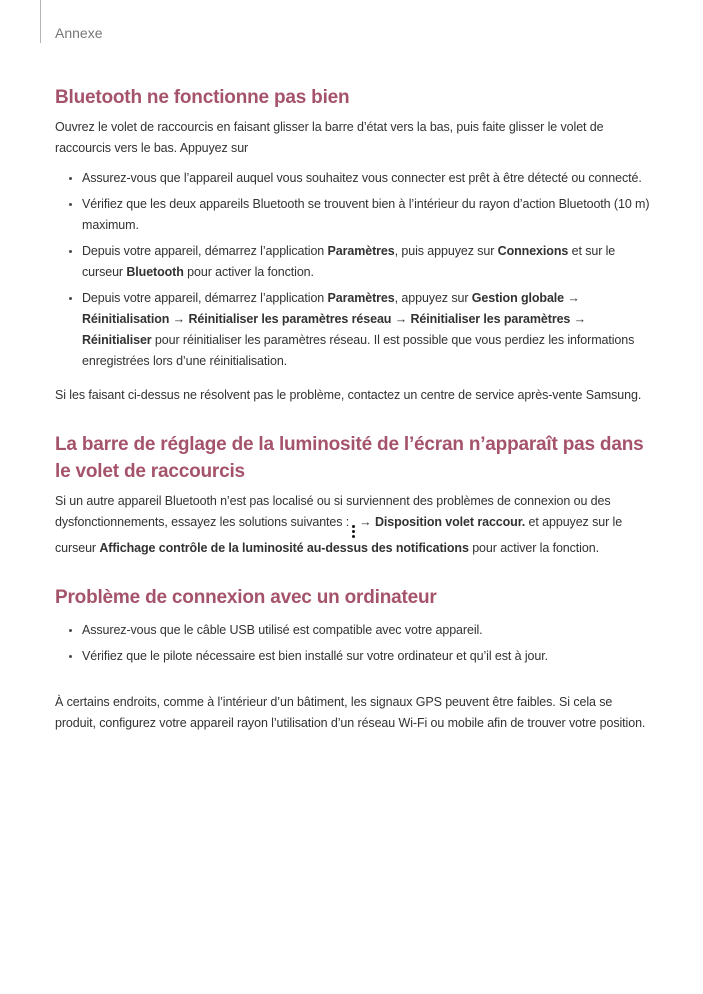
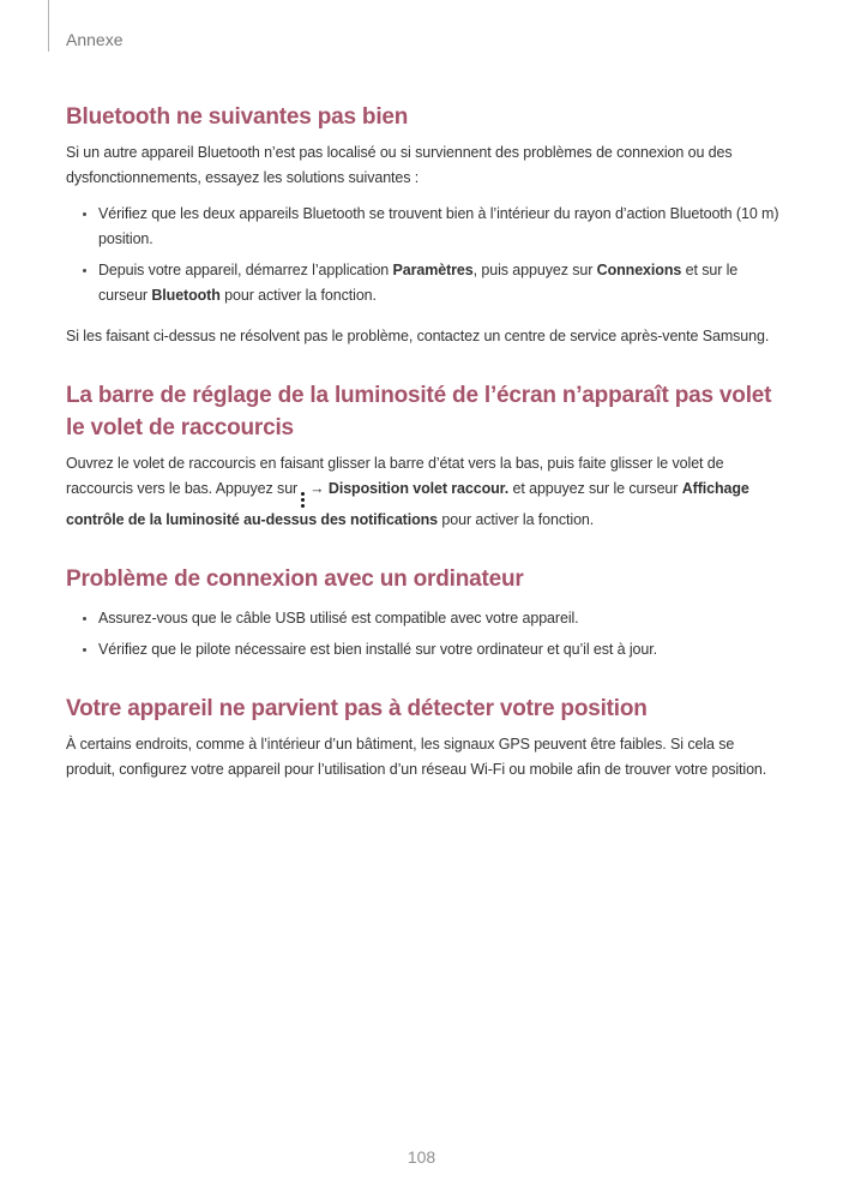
  Annexe
- Bluetooth ne fonctionne pas bien
+ Bluetooth ne suivantes pas bien
- Ouvrez le volet de raccourcis en faisant glisser la barre d’état vers la bas, puis faite glisser le volet de raccourcis vers le bas. Appuyez sur
+ Si un autre appareil Bluetooth n’est pas localisé ou si surviennent des problèmes de connexion ou des dysfonctionnements, essayez les solutions suivantes :
- Assurez-vous que l’appareil auquel vous souhaitez vous connecter est prêt à être détecté ou connecté.
- Vérifiez que les deux appareils Bluetooth se trouvent bien à l’intérieur du rayon d’action Bluetooth (10 m) maximum.
+ Vérifiez que les deux appareils Bluetooth se trouvent bien à l’intérieur du rayon d’action Bluetooth (10 m) position.
  Depuis votre appareil, démarrez l’application Paramètres, puis appuyez sur Connexions et sur le curseur Bluetooth pour activer la fonction.
- Depuis votre appareil, démarrez l’application Paramètres, appuyez sur Gestion globale → Réinitialisation → Réinitialiser les paramètres réseau → Réinitialiser les paramètres → Réinitialiser pour réinitialiser les paramètres réseau. Il est possible que vous perdiez les informations enregistrées lors d’une réinitialisation.
  Si les faisant ci-dessus ne résolvent pas le problème, contactez un centre de service après-vente Samsung.
- La barre de réglage de la luminosité de l’écran n’apparaît pas dans le volet de raccourcis
+ La barre de réglage de la luminosité de l’écran n’apparaît pas volet le volet de raccourcis
- Si un autre appareil Bluetooth n’est pas localisé ou si surviennent des problèmes de connexion ou des dysfonctionnements, essayez les solutions suivantes : → Disposition volet raccour. et appuyez sur le curseur Affichage contrôle de la luminosité au-dessus des notifications pour activer la fonction.
+ Ouvrez le volet de raccourcis en faisant glisser la barre d’état vers la bas, puis faite glisser le volet de raccourcis vers le bas. Appuyez sur → Disposition volet raccour. et appuyez sur le curseur Affichage contrôle de la luminosité au-dessus des notifications pour activer la fonction.
  Problème de connexion avec un ordinateur
  Assurez-vous que le câble USB utilisé est compatible avec votre appareil.
  Vérifiez que le pilote nécessaire est bien installé sur votre ordinateur et qu’il est à jour.
+ Votre appareil ne parvient pas à détecter votre position
- À certains endroits, comme à l’intérieur d’un bâtiment, les signaux GPS peuvent être faibles. Si cela se produit, configurez votre appareil rayon l’utilisation d’un réseau Wi-Fi ou mobile afin de trouver votre position.
+ À certains endroits, comme à l’intérieur d’un bâtiment, les signaux GPS peuvent être faibles. Si cela se produit, configurez votre appareil pour l’utilisation d’un réseau Wi-Fi ou mobile afin de trouver votre position.
+ 108
